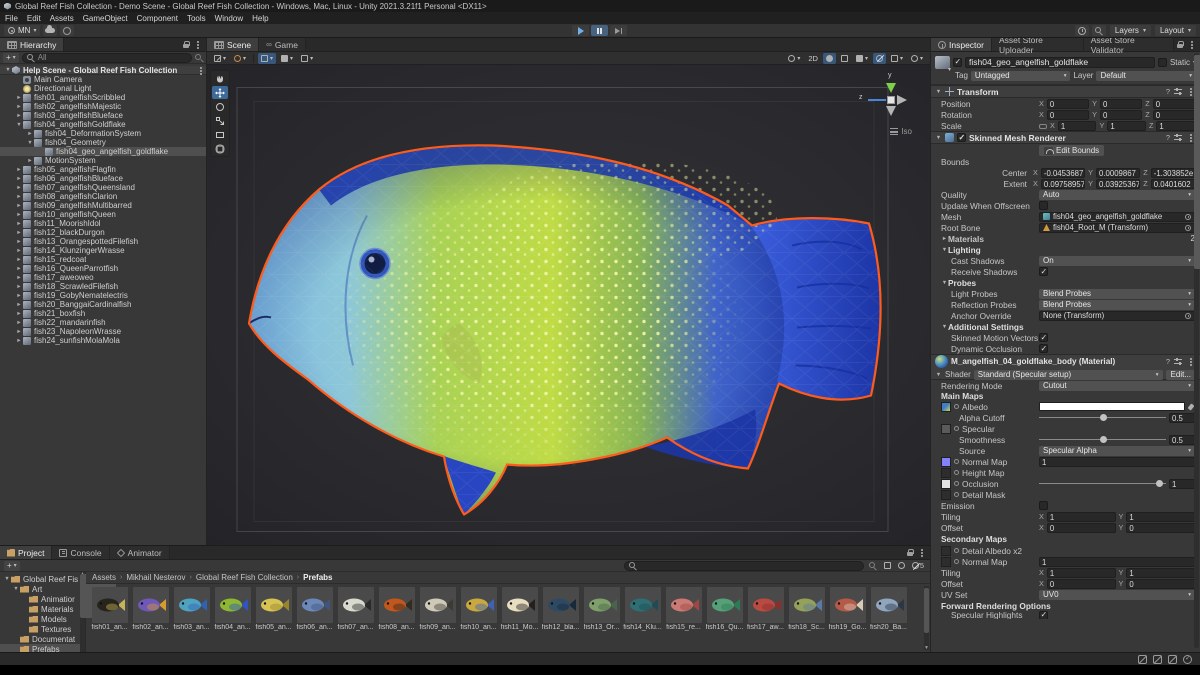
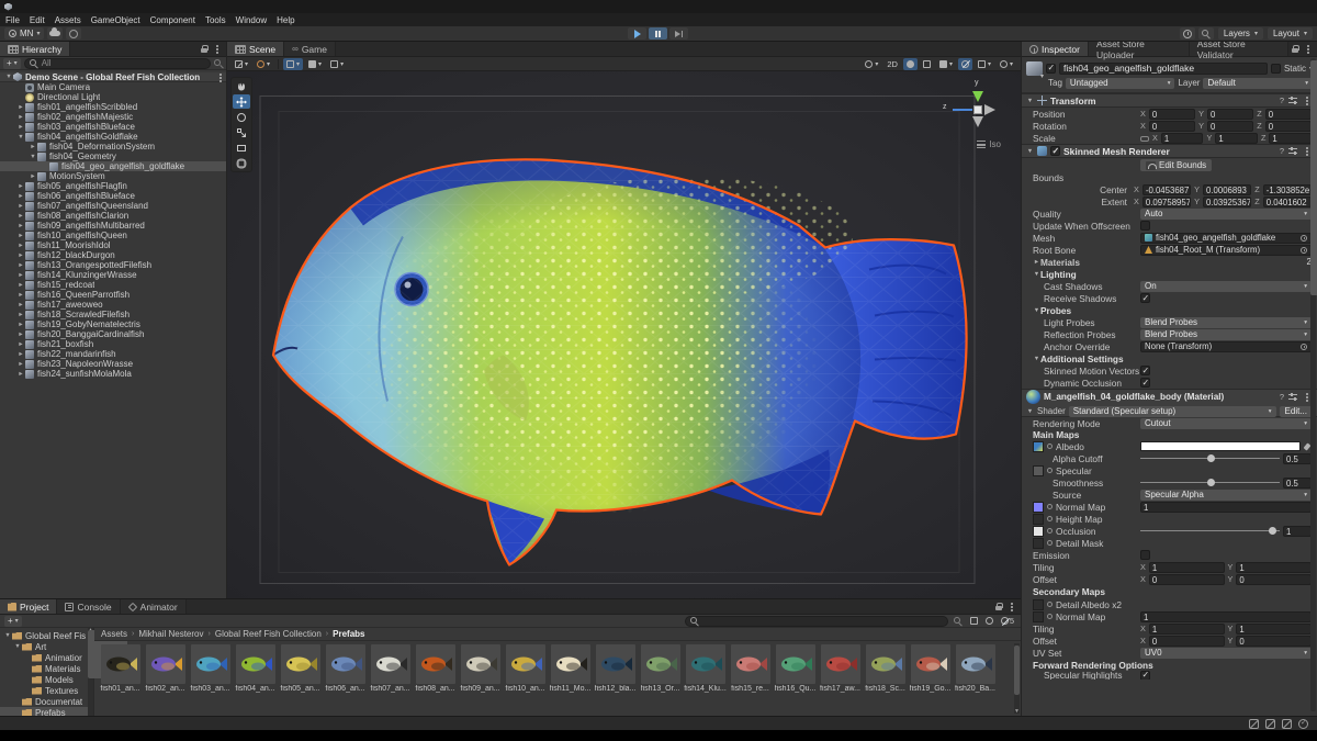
- Global Reef Fish Collection - Demo Scene - Global Reef Fish Collection - Windows, Mac, Linux - Unity 2021.3.21f1 Personal <DX11>
  File
  Edit
  Assets
  GameObject
  Component
  Tools
  Window
  Help
  MN
  Layers
  Layout
  Hierarchy
  +
  All
- Help Scene - Global Reef Fish Collection
+ Demo Scene - Global Reef Fish Collection
  Main Camera
  Directional Light
  fish01_angelfishScribbled
  fish02_angelfishMajestic
  fish03_angelfishBlueface
  fish04_angelfishGoldflake
  fish04_DeformationSystem
  fish04_Geometry
  fish04_geo_angelfish_goldflake
  MotionSystem
  fish05_angelfishFlagfin
  fish06_angelfishBlueface
  fish07_angelfishQueensland
  fish08_angelfishClarion
  fish09_angelfishMultibarred
  fish10_angelfishQueen
  fish11_MoorishIdol
  fish12_blackDurgon
  fish13_OrangespottedFilefish
  fish14_KlunzingerWrasse
  fish15_redcoat
  fish16_QueenParrotfish
  fish17_aweoweo
  fish18_ScrawledFilefish
  fish19_GobyNematelectris
  fish20_BanggaiCardinalfish
  fish21_boxfish
  fish22_mandarinfish
  fish23_NapoleonWrasse
  fish24_sunfishMolaMola
  Scene
  ∞
  Game
  2D
  Iso
  Inspector
  Asset Store Uploader
  Asset Store Validator
  fish04_geo_angelfish_goldflake
  Static
  Tag
  Untagged
  Layer
  Default
  Transform
  ?
  Position
  X
  0
  Y
  0
  Z
  0
  Rotation
  X
  0
  Y
  0
  Z
  0
  Scale
  X
  1
  Y
  1
  Z
  1
  Skinned Mesh Renderer
  ?
  Edit Bounds
  Bounds
  Center
  X
  -0.0453687
  Y
- 0.0009867
+ 0.0006893
  Z
  -1.303852e
  Extent
  X
  0.09758957
  Y
  0.03925367
  Z
  0.0401602
  Quality
  Auto
  Update When Offscreen
  Mesh
  fish04_geo_angelfish_goldflake
  Root Bone
  fish04_Root_M (Transform)
  Materials
  2
  Lighting
  Cast Shadows
  On
  Receive Shadows
  Probes
  Light Probes
  Blend Probes
  Reflection Probes
  Blend Probes
  Anchor Override
  None (Transform)
  Additional Settings
  Skinned Motion Vectors
  Dynamic Occlusion
  M_angelfish_04_goldflake_body (Material)
  ?
  Shader
  Standard (Specular setup)
  Edit...
  Rendering Mode
  Cutout
  Main Maps
  Albedo
  Alpha Cutoff
  0.5
  Specular
  Smoothness
  0.5
  Source
  Specular Alpha
  Normal Map
  1
  Height Map
  Occlusion
  1
  Detail Mask
  Emission
  Tiling
  X
  1
  Y
  1
  Offset
  X
  0
  Y
  0
  Secondary Maps
  Detail Albedo x2
  Normal Map
  1
  Tiling
  X
  1
  Y
  1
  Offset
  X
  0
  Y
  0
  UV Set
  UV0
  Forward Rendering Options
  Specular Highlights
  Project
  Console
  Animator
  +
  5
  Global Reef Fis
  Art
  Animatior
  Materials
  Models
  Textures
  Documentat
  Prefabs
  Assets
  Mikhail Nesterov
  Global Reef Fish Collection
  Prefabs
